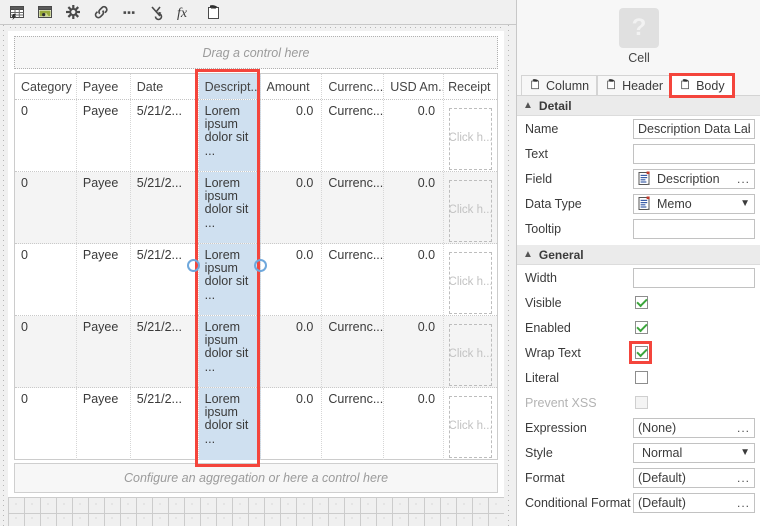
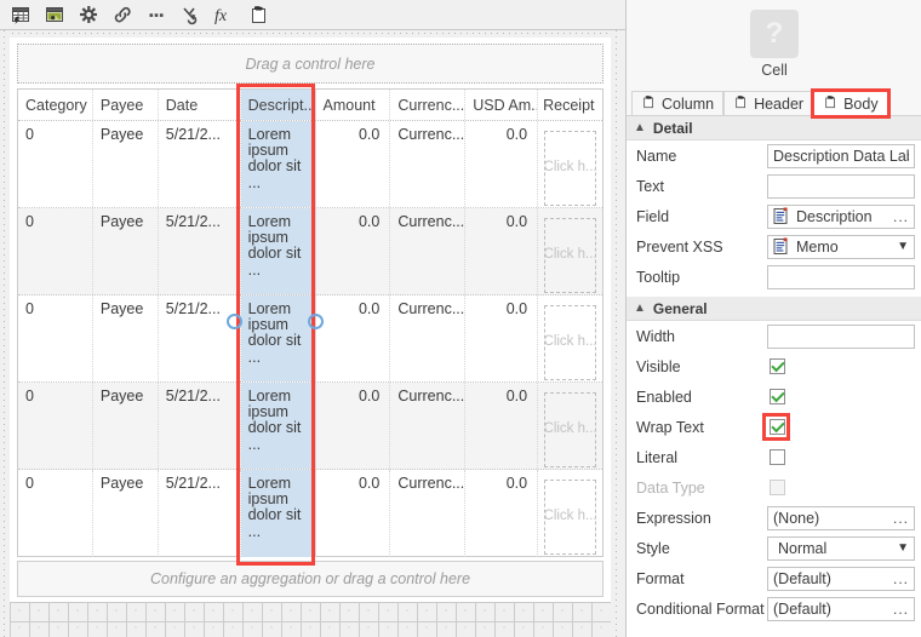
  fx
  Drag a control here
  Category
  Payee
  Date
  Descript...
  Amount
  Currenc...
  USD Am..
  Receipt
  0
  Payee
  5/21/2...
  Lorem ipsum dolor sit ...
  0.0
  Currenc...
  0.0
  Click h...
  0
  Payee
  5/21/2...
  Lorem ipsum dolor sit ...
  0.0
  Currenc...
  0.0
  Click h...
  0
  Payee
  5/21/2...
  Lorem ipsum dolor sit ...
  0.0
  Currenc...
  0.0
  Click h...
  0
  Payee
  5/21/2...
  Lorem ipsum dolor sit ...
  0.0
  Currenc...
  0.0
  Click h...
  0
  Payee
  5/21/2...
  Lorem ipsum dolor sit ...
  0.0
  Currenc...
  0.0
  Click h...
- Configure an aggregation or here a control here
+ Configure an aggregation or drag a control here
  Cell
  Column
  Header
  Body
  ▲
  Detail
  Name
  Description Data La
  Text
  Field
  Description
  ...
- Data Type
+ Prevent XSS
  Memo
  ▼
  Tooltip
  ▲
  General
  Width
  Visible
  Enabled
  Wrap Text
  Literal
- Prevent XSS
+ Data Type
  Expression
  (None)
  ...
  Style
  Normal
  ▼
  Format
  (Default)
  ...
  Conditional Format
  (Default)
  ...
